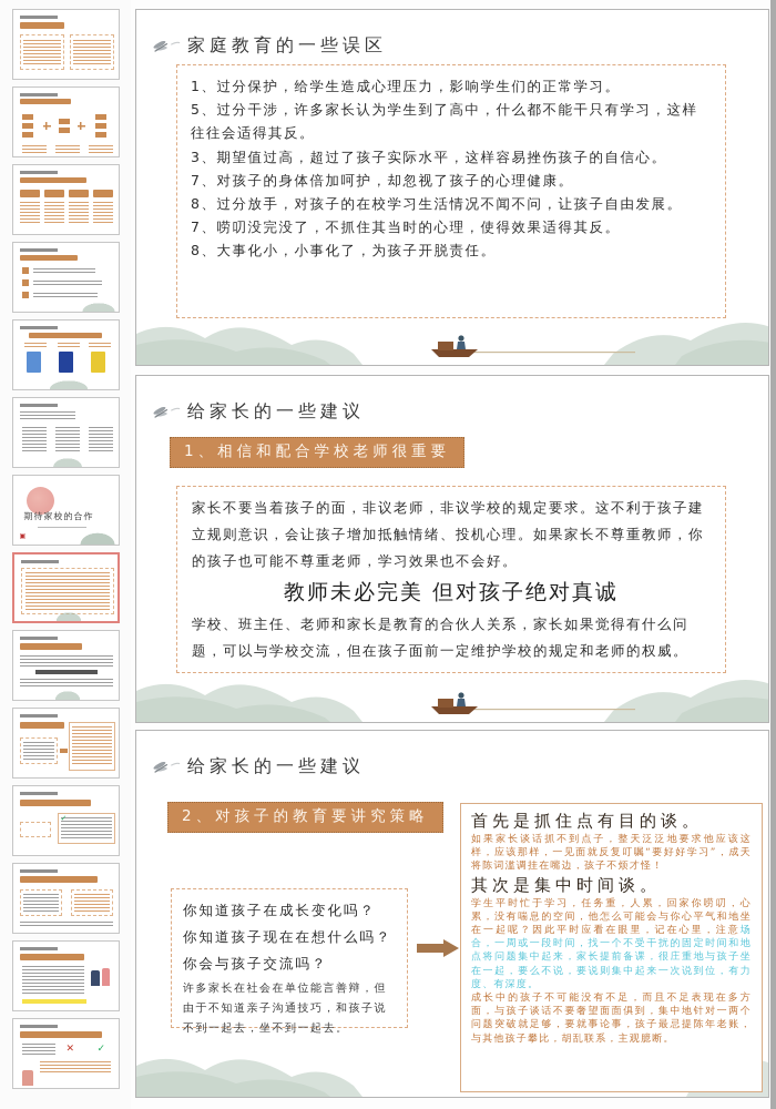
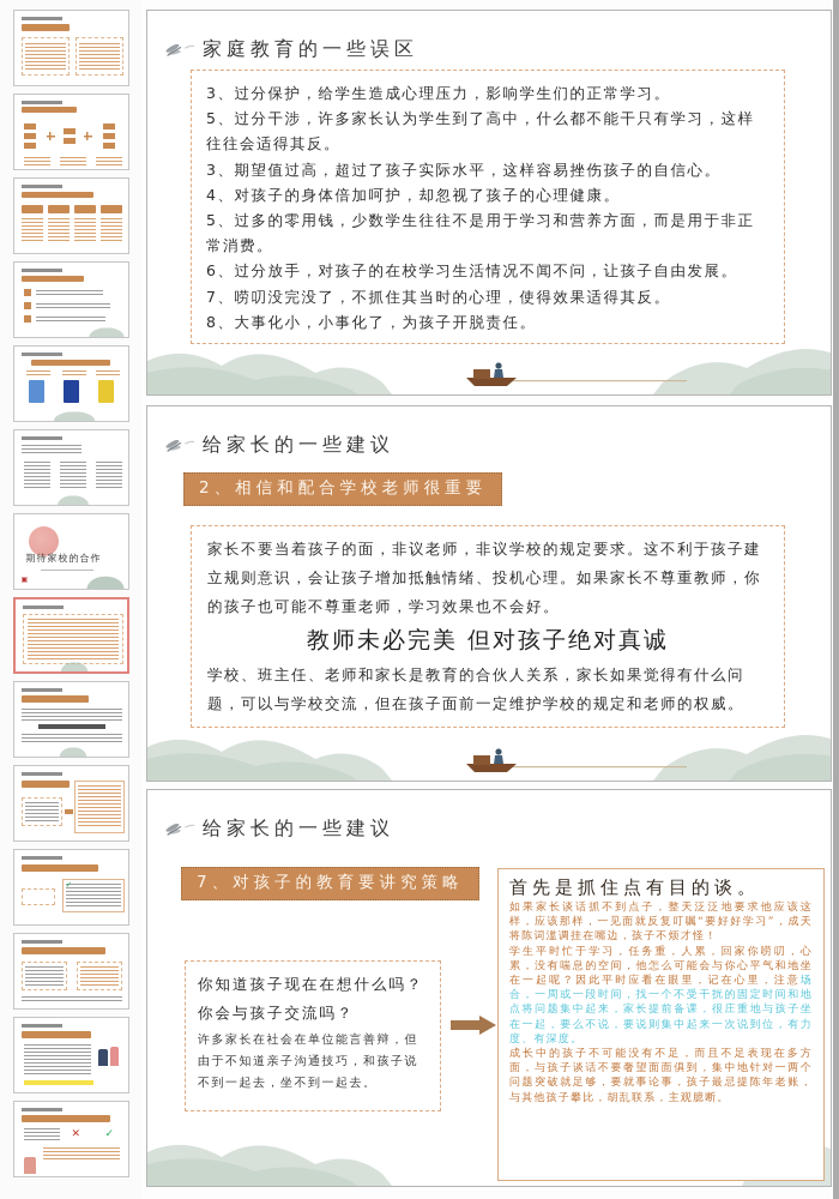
  期待家校的合作
  ✓
  ✕
  ✓
  家庭教育的一些误区
- 1、过分保护，给学生造成心理压力，影响学生们的正常学习。
+ 3、过分保护，给学生造成心理压力，影响学生们的正常学习。
  5、过分干涉，许多家长认为学生到了高中，什么都不能干只有学习，这样往往会适得其反。
  3、期望值过高，超过了孩子实际水平，这样容易挫伤孩子的自信心。
- 7、对孩子的身体倍加呵护，却忽视了孩子的心理健康。
+ 4、对孩子的身体倍加呵护，却忽视了孩子的心理健康。
+ 5、过多的零用钱，少数学生往往不是用于学习和营养方面，而是用于非正常消费。
- 8、过分放手，对孩子的在校学习生活情况不闻不问，让孩子自由发展。
+ 6、过分放手，对孩子的在校学习生活情况不闻不问，让孩子自由发展。
  7、唠叨没完没了，不抓住其当时的心理，使得效果适得其反。
  8、大事化小，小事化了，为孩子开脱责任。
  给家长的一些建议
- 1、相信和配合学校老师很重要
+ 2、相信和配合学校老师很重要
  家长不要当着孩子的面，非议老师，非议学校的规定要求。这不利于孩子建立规则意识，会让孩子增加抵触情绪、投机心理。如果家长不尊重教师，你的孩子也可能不尊重老师，学习效果也不会好。
  教师未必完美 但对孩子绝对真诚
  学校、班主任、老师和家长是教育的合伙人关系，家长如果觉得有什么问题，可以与学校交流，但在孩子面前一定维护学校的规定和老师的权威。
  给家长的一些建议
- 2、对孩子的教育要讲究策略
+ 7、对孩子的教育要讲究策略
- 你知道孩子在成长变化吗？
  你知道孩子现在在想什么吗？你会与孩子交流吗？
  许多家长在社会在单位能言善辩，但由于不知道亲子沟通技巧，和孩子说不到一起去，坐不到一起去。
  首先是抓住点有目的谈。
  如果家长谈话抓不到点子，整天泛泛地要求他应该这样，应该那样，一见面就反复叮嘱“要好好学习”，成天将陈词滥调挂在嘴边，孩子不烦才怪！
- 其次是集中时间谈。
  学生平时忙于学习，任务重，人累，回家你唠叨，心累，没有喘息的空间，他怎么可能会与你心平气和地坐在一起呢？因此平时应看在眼里，记在心里，注意场合，一周或一段时间，找一个不受干扰的固定时间和地点将问题集中起来，家长提前备课，很庄重地与孩子坐在一起，要么不说，要说则集中起来一次说到位，有力度、有深度。
  成长中的孩子不可能没有不足，而且不足表现在多方面，与孩子谈话不要奢望面面俱到，集中地针对一两个问题突破就足够，要就事论事，孩子最忌提陈年老账，与其他孩子攀比，胡乱联系，主观臆断。
